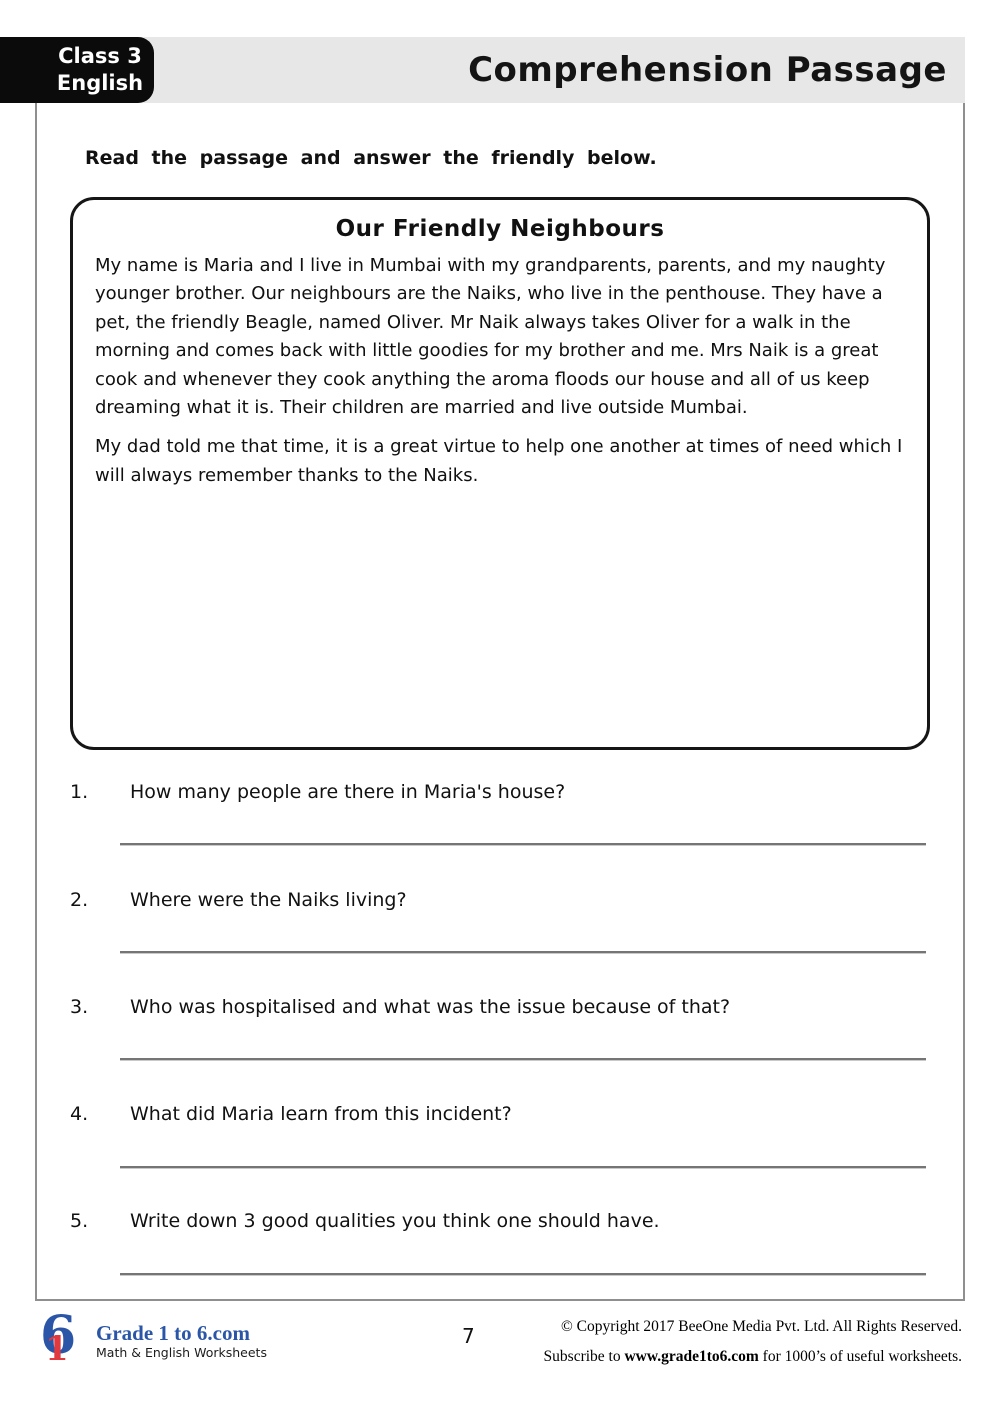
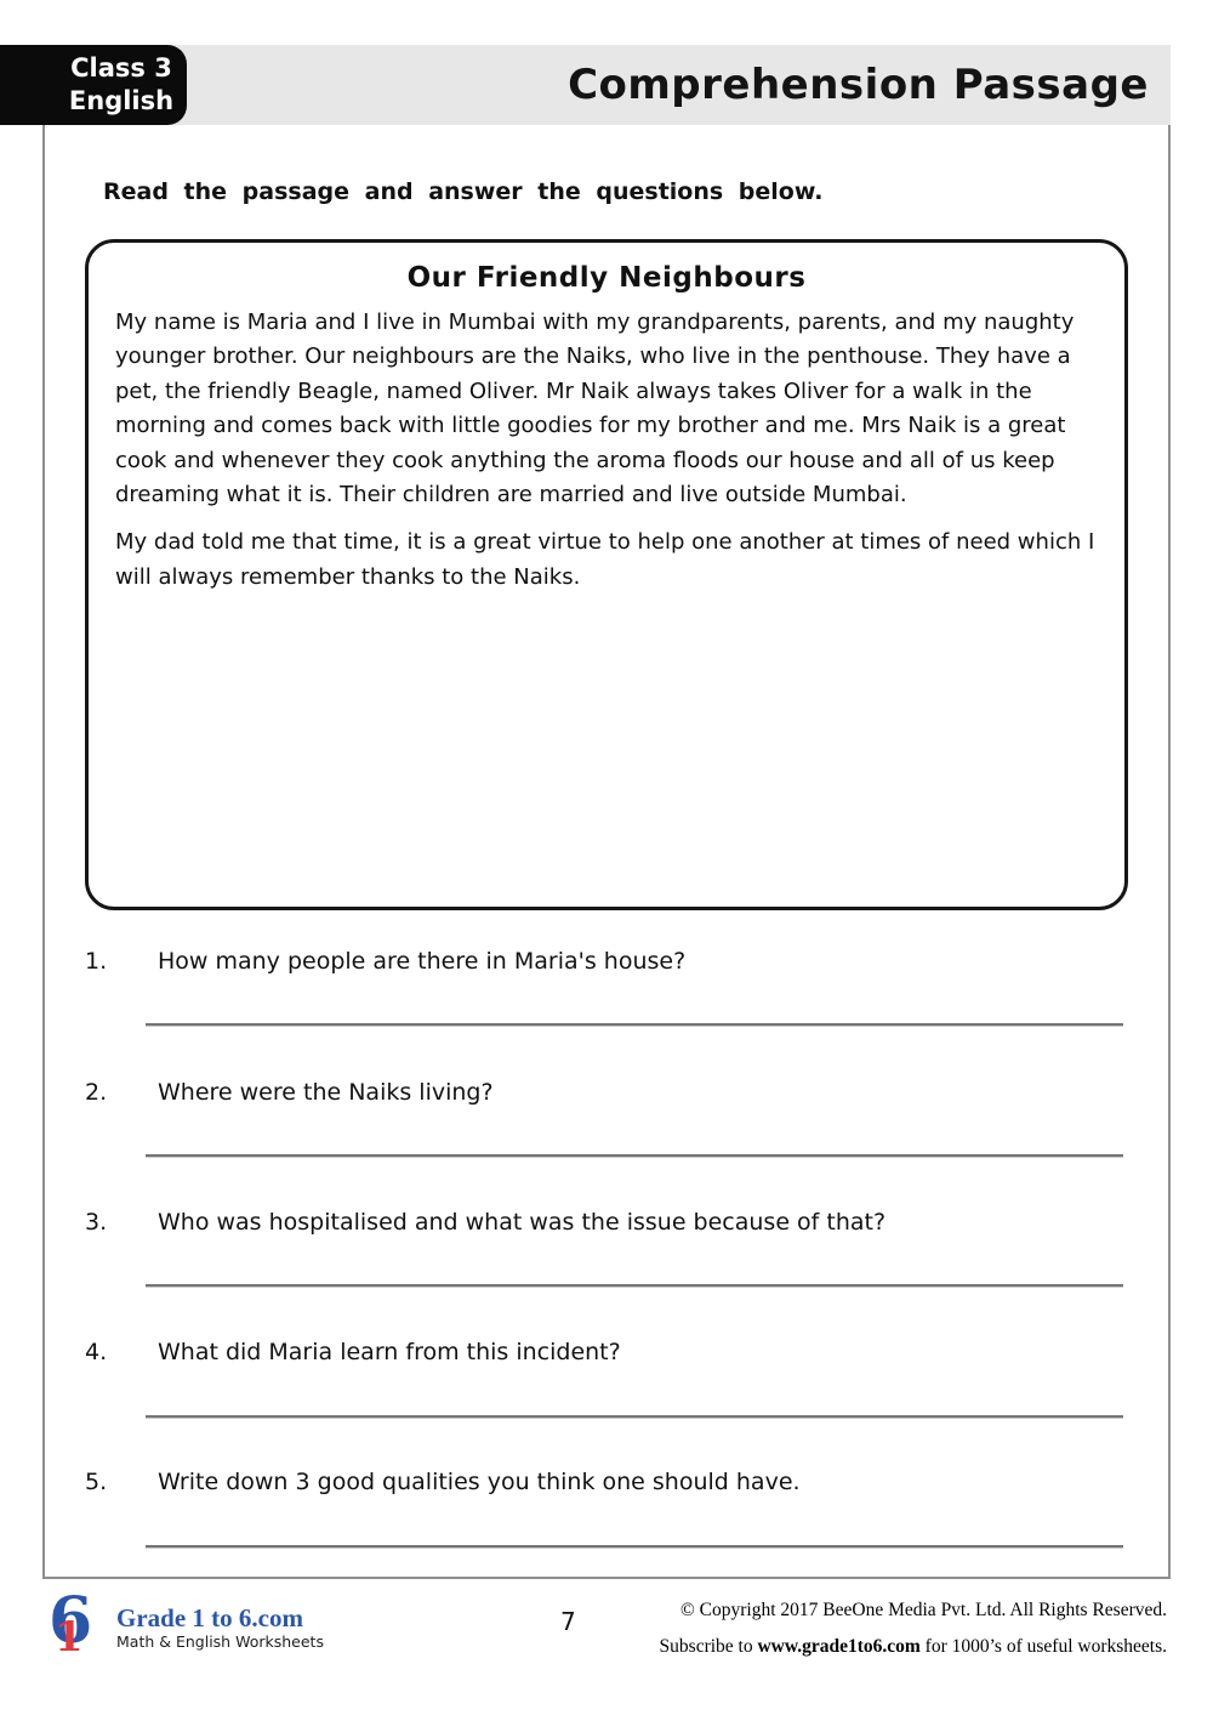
  Comprehension Passage
  Class 3
  English
- Read the passage and answer the friendly below.
+ Read the passage and answer the questions below.
  Our Friendly Neighbours
  My name is Maria and I live in Mumbai with my grandparents, parents, and my naughty younger brother. Our neighbours are the Naiks, who live in the penthouse. They have a pet, the friendly Beagle, named Oliver. Mr Naik always takes Oliver for a walk in the morning and comes back with little goodies for my brother and me. Mrs Naik is a great cook and whenever they cook anything the aroma floods our house and all of us keep dreaming what it is. Their children are married and live outside Mumbai.
  My dad told me that time, it is a great virtue to help one another at times of need which I will always remember thanks to the Naiks.
  1.
  How many people are there in Maria's house?
  2.
  Where were the Naiks living?
  3.
  Who was hospitalised and what was the issue because of that?
  4.
  What did Maria learn from this incident?
  5.
  Write down 3 good qualities you think one should have.
  6
  1
  Grade 1 to 6.com
  Math & English Worksheets
  7
  © Copyright 2017 BeeOne Media Pvt. Ltd. All Rights Reserved.
  Subscribe to www.grade1to6.com for 1000’s of useful worksheets.
